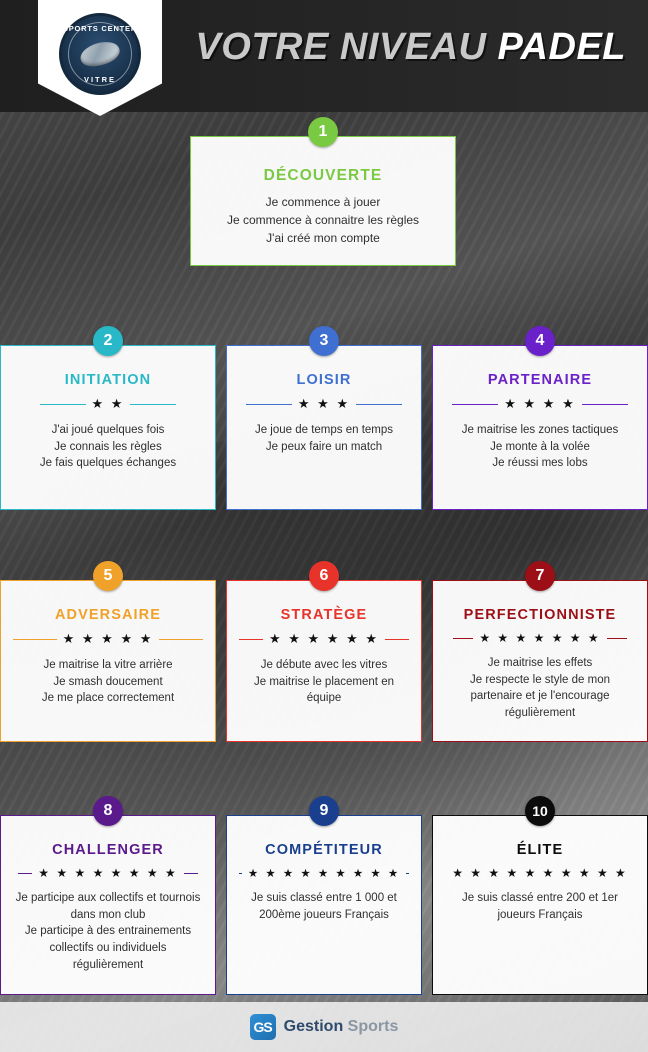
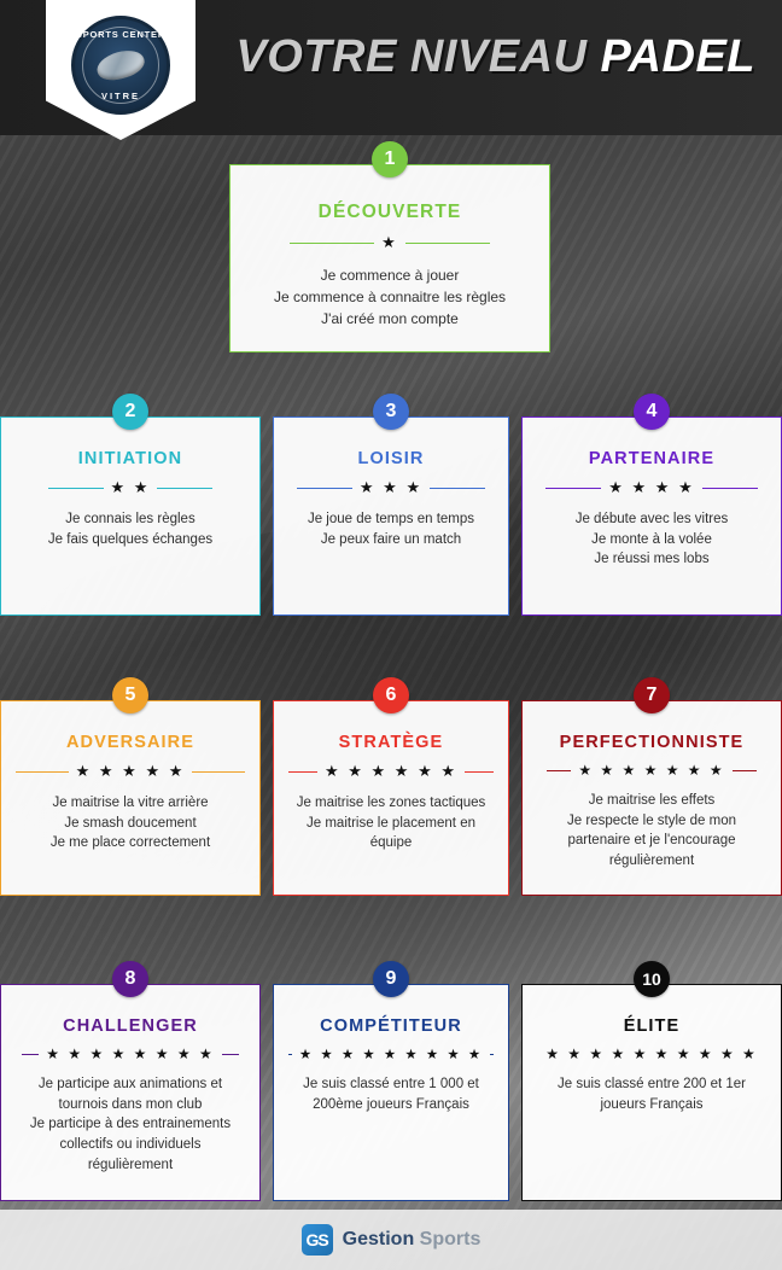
  SPORTS CENTER
  VITRE
  VOTRE NIVEAU PADEL
  1
  DÉCOUVERTE
+ ★
  Je commence à jouer
  Je commence à connaitre les règles
  J'ai créé mon compte
  2
  INITIATION
  ★ ★
- J'ai joué quelques fois
  Je connais les règles
  Je fais quelques échanges
  3
  LOISIR
  ★ ★ ★
  Je joue de temps en temps
  Je peux faire un match
  4
  PARTENAIRE
  ★ ★ ★ ★
- Je maitrise les zones tactiques
+ Je débute avec les vitres
  Je monte à la volée
  Je réussi mes lobs
  5
  ADVERSAIRE
  ★ ★ ★ ★ ★
  Je maitrise la vitre arrière
  Je smash doucement
  Je me place correctement
  6
  STRATÈGE
  ★ ★ ★ ★ ★ ★
- Je débute avec les vitres
+ Je maitrise les zones tactiques
  Je maitrise le placement en équipe
  7
  PERFECTIONNISTE
  ★ ★ ★ ★ ★ ★ ★
  Je maitrise les effets
  Je respecte le style de mon partenaire et je l'encourage régulièrement
  8
  CHALLENGER
  ★ ★ ★ ★ ★ ★ ★ ★
- Je participe aux collectifs et tournois dans mon club
+ Je participe aux animations et tournois dans mon club
  Je participe à des entrainements collectifs ou individuels régulièrement
  9
  COMPÉTITEUR
  ★ ★ ★ ★ ★ ★ ★ ★ ★
  Je suis classé entre 1 000 et 200ème joueurs Français
  10
  ÉLITE
  ★ ★ ★ ★ ★ ★ ★ ★ ★ ★
  Je suis classé entre 200 et 1er joueurs Français
  GS
  Gestion Sports
